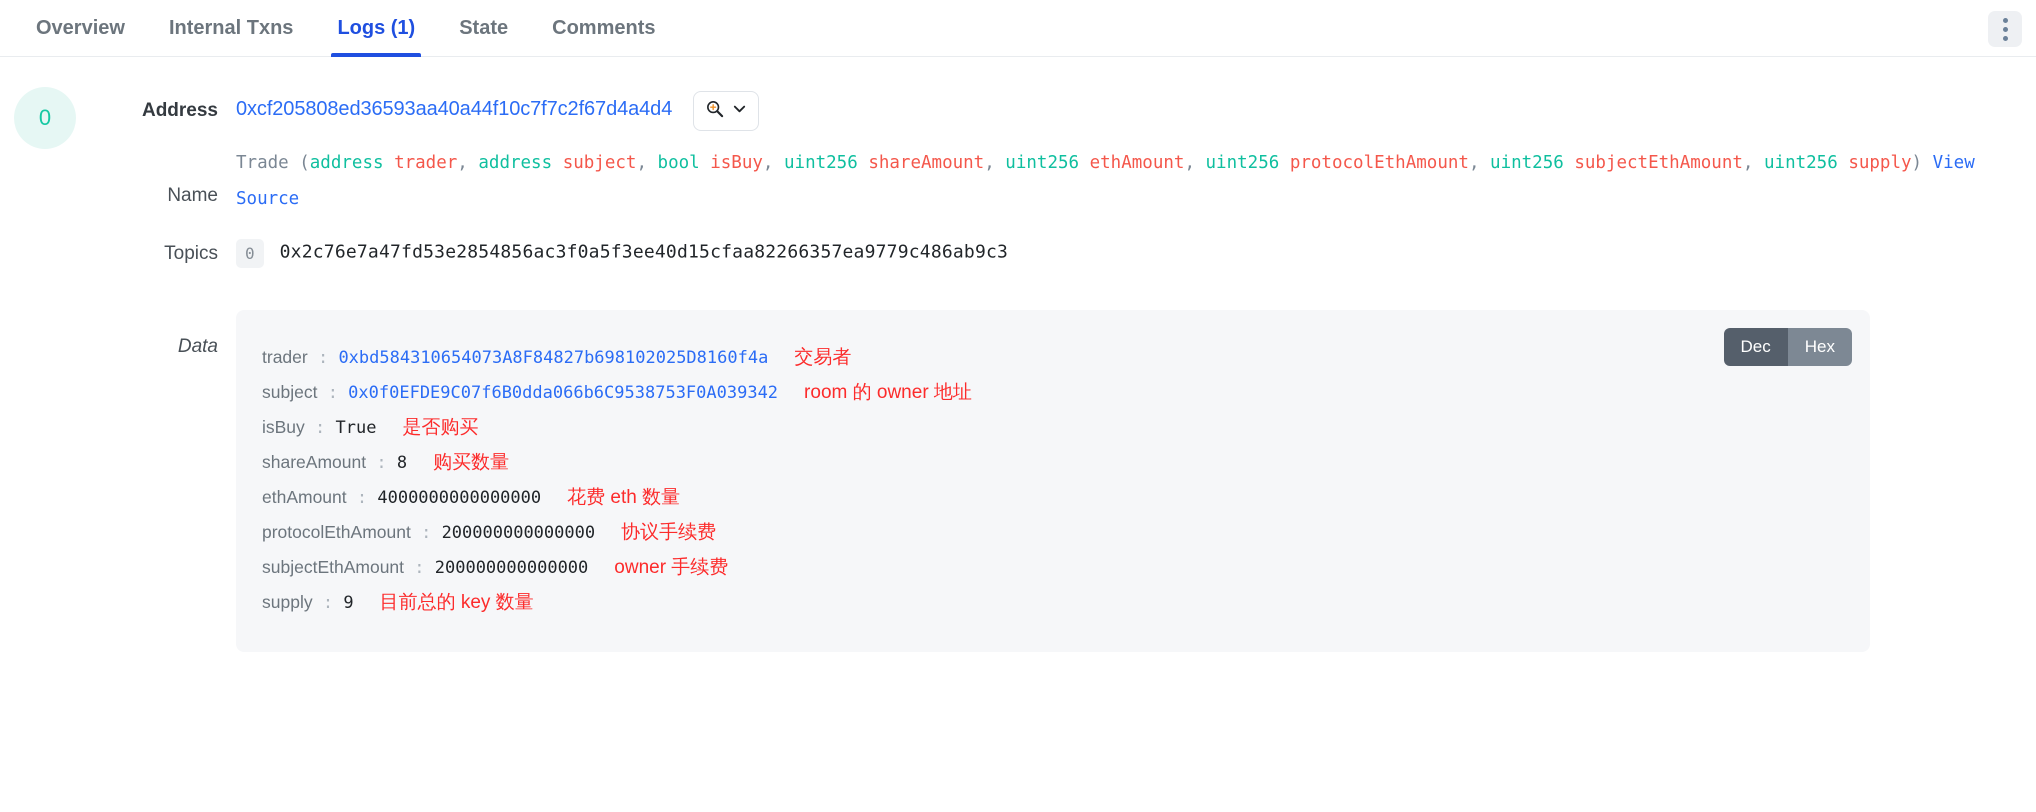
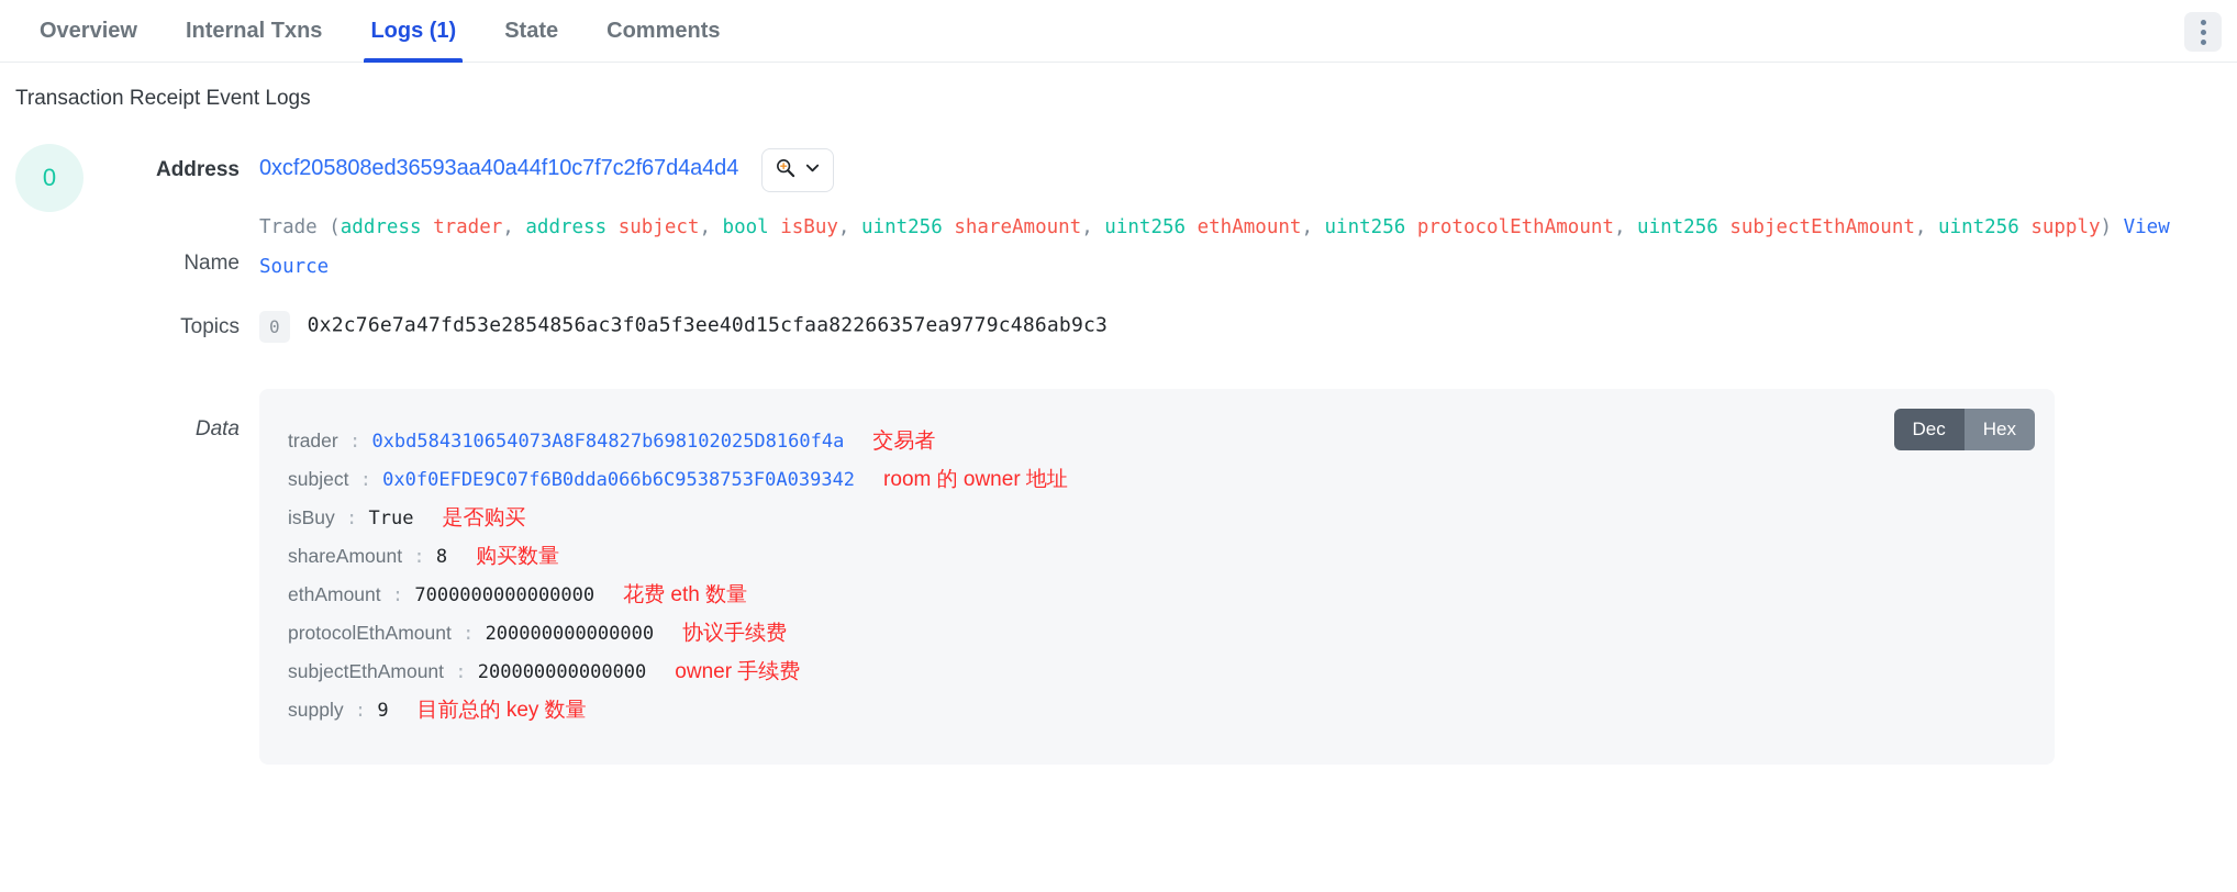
  Overview
  Internal Txns
  Logs (1)
  State
  Comments
+ Transaction Receipt Event Logs
  0
  Address
  0xcf205808ed36593aa40a44f10c7f7c2f67d4a4d4
  Name
  Trade (address trader, address subject, bool isBuy, uint256 shareAmount, uint256 ethAmount, uint256 protocolEthAmount, uint256 subjectEthAmount, uint256 supply) View Source
  Topics
  0 0x2c76e7a47fd53e2854856ac3f0a5f3ee40d15cfaa82266357ea9779c486ab9c3
  Data
  trader : 0xbd584310654073A8F84827b698102025D8160f4a 交易者
  subject : 0x0f0EFDE9C07f6B0dda066b6C9538753F0A039342 room 的 owner 地址
  isBuy : True 是否购买
  shareAmount : 8 购买数量
- ethAmount : 4000000000000000 花费 eth 数量
+ ethAmount : 7000000000000000 花费 eth 数量
  protocolEthAmount : 200000000000000 协议手续费
  subjectEthAmount : 200000000000000 owner 手续费
  supply : 9 目前总的 key 数量
  Dec
  Hex
